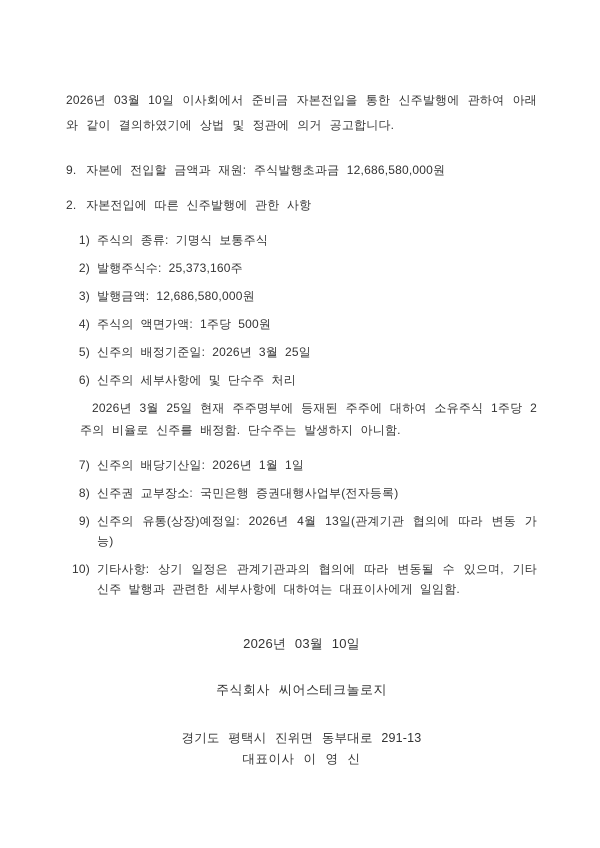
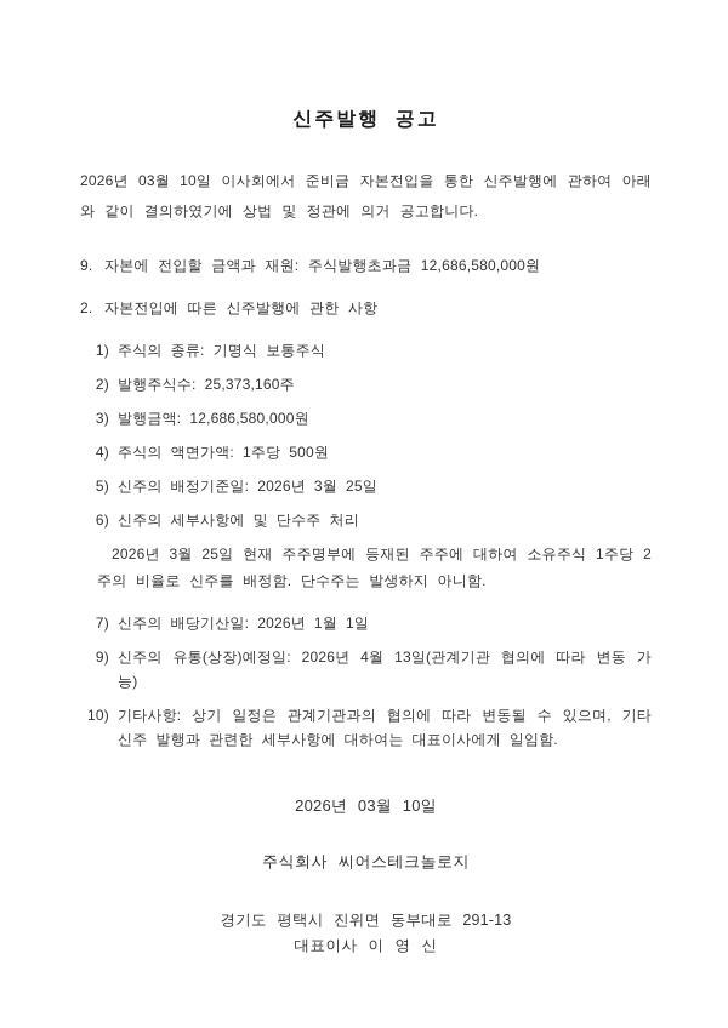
+ 신주발행 공고
  2026년 03월 10일 이사회에서 준비금 자본전입을 통한 신주발행에 관하여 아래와 같이 결의하였기에 상법 및 정관에 의거 공고합니다.
  9.
  자본에 전입할 금액과 재원: 주식발행초과금 12,686,580,000원
  2.
  자본전입에 따른 신주발행에 관한 사항
  1)
  주식의 종류: 기명식 보통주식
  2)
  발행주식수: 25,373,160주
  3)
  발행금액: 12,686,580,000원
  4)
  주식의 액면가액: 1주당 500원
  5)
  신주의 배정기준일: 2026년 3월 25일
  6)
  신주의 세부사항에 및 단수주 처리
  2026년 3월 25일 현재 주주명부에 등재된 주주에 대하여 소유주식 1주당 2주의 비율로 신주를 배정함. 단수주는 발생하지 아니함.
  7)
  신주의 배당기산일: 2026년 1월 1일
- 8)
- 신주권 교부장소: 국민은행 증권대행사업부(전자등록)
  9)
  신주의 유통(상장)예정일: 2026년 4월 13일(관계기관 협의에 따라 변동 가능)
  10)
  기타사항: 상기 일정은 관계기관과의 협의에 따라 변동될 수 있으며, 기타 신주 발행과 관련한 세부사항에 대하여는 대표이사에게 일임함.
  2026년 03월 10일
  주식회사 씨어스테크놀로지
  경기도 평택시 진위면 동부대로 291-13
  대표이사 이 영 신
